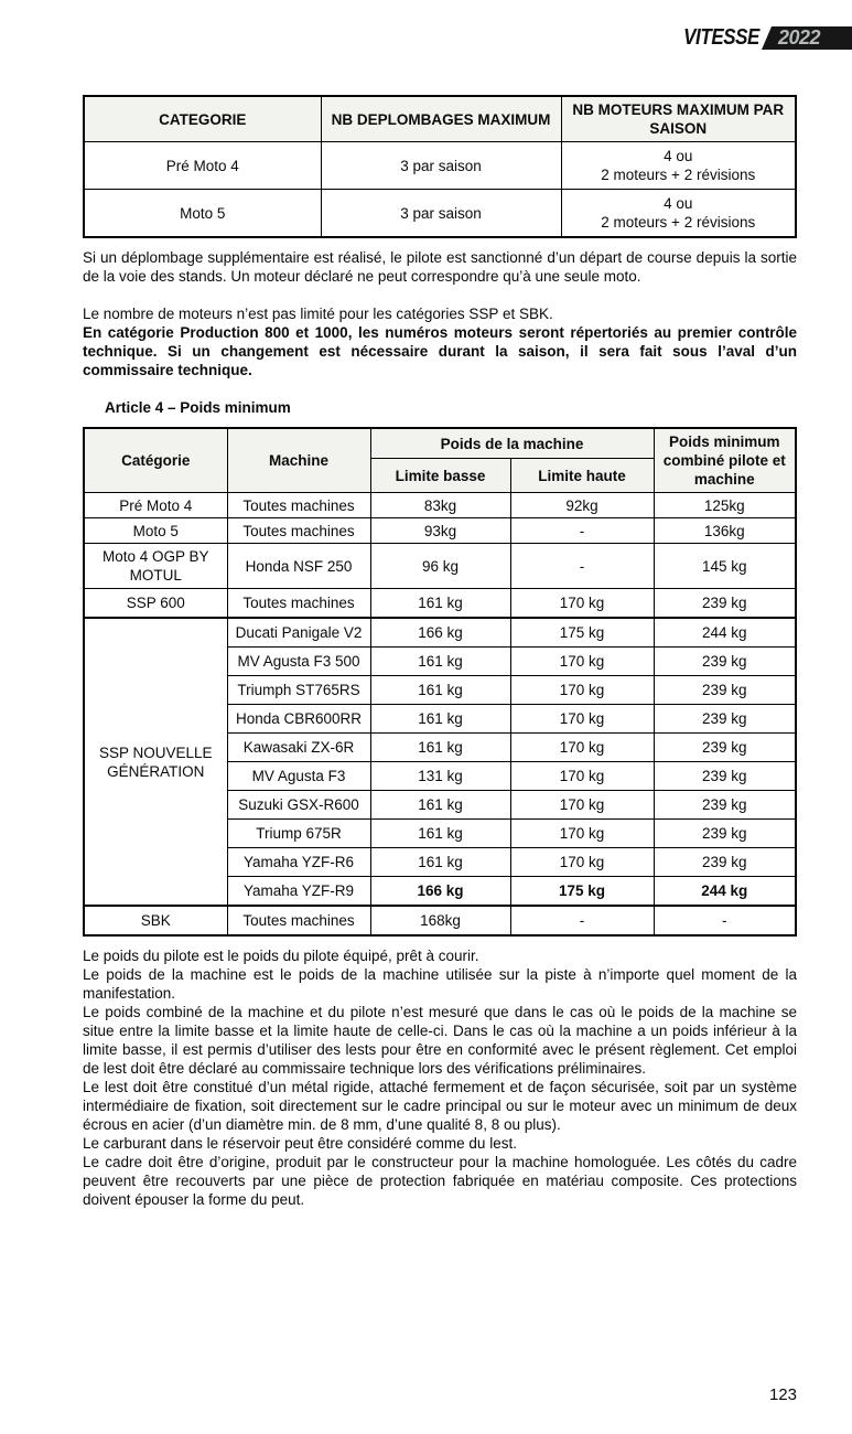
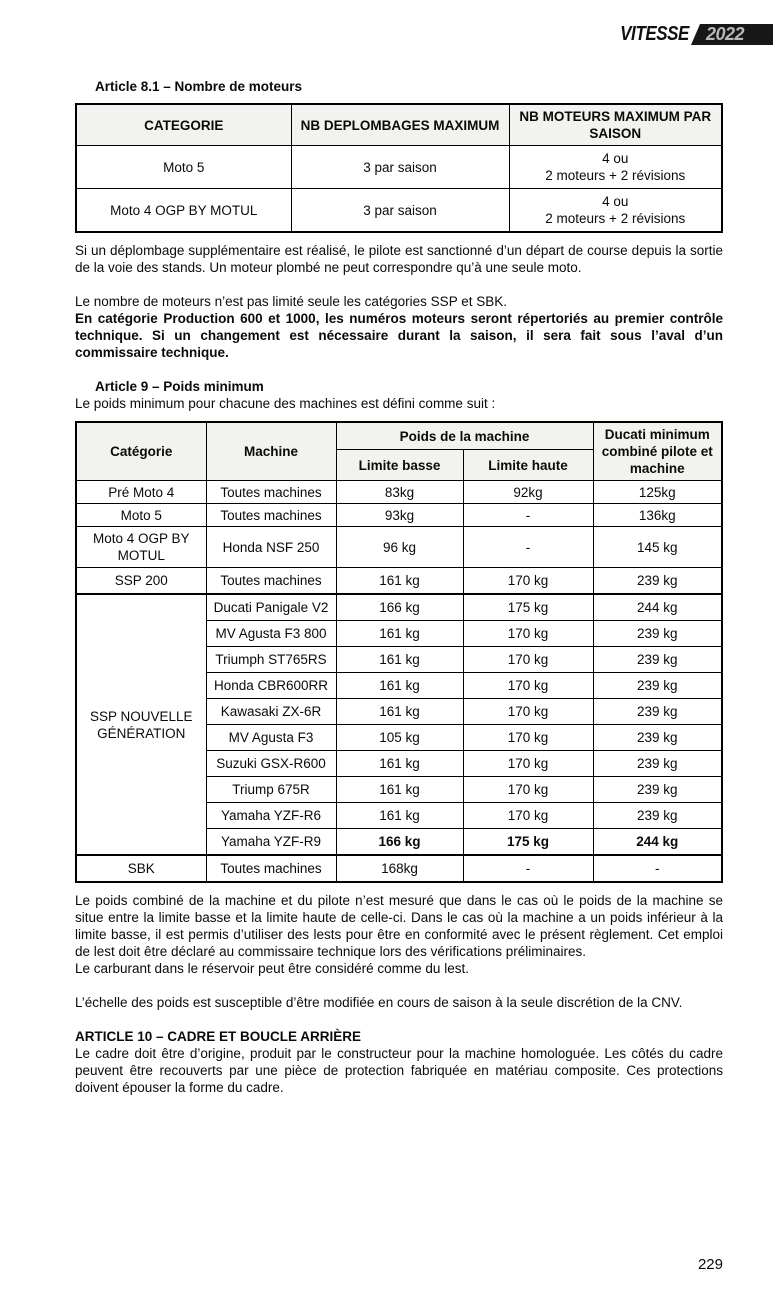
  VITESSE
  2022
+ Article 8.1 – Nombre de moteurs
  CATEGORIE	NB DEPLOMBAGES MAXIMUM	NB MOTEURS MAXIMUM PAR SAISON
- Pré Moto 4	3 par saison	4 ou2 moteurs + 2 révisions
  Moto 5	3 par saison	4 ou2 moteurs + 2 révisions
+ Moto 4 OGP BY MOTUL	3 par saison	4 ou2 moteurs + 2 révisions
- Si un déplombage supplémentaire est réalisé, le pilote est sanctionné d’un départ de course depuis la sortie de la voie des stands. Un moteur déclaré ne peut correspondre qu’à une seule moto.
+ Si un déplombage supplémentaire est réalisé, le pilote est sanctionné d’un départ de course depuis la sortie de la voie des stands. Un moteur plombé ne peut correspondre qu’à une seule moto.
- Le nombre de moteurs n’est pas limité pour les catégories SSP et SBK.
+ Le nombre de moteurs n’est pas limité seule les catégories SSP et SBK.
- En catégorie Production 800 et 1000, les numéros moteurs seront répertoriés au premier contrôle technique. Si un changement est nécessaire durant la saison, il sera fait sous l’aval d’un commissaire technique.
+ En catégorie Production 600 et 1000, les numéros moteurs seront répertoriés au premier contrôle technique. Si un changement est nécessaire durant la saison, il sera fait sous l’aval d’un commissaire technique.
- Article 4 – Poids minimum
+ Article 9 – Poids minimum
+ Le poids minimum pour chacune des machines est défini comme suit :
- Catégorie	Machine	Poids de la machine	Poids minimum combiné pilote et machine
+ Catégorie	Machine	Poids de la machine	Ducati minimum combiné pilote et machine
  Limite basse	Limite haute
  Pré Moto 4	Toutes machines	83kg	92kg	125kg
  Moto 5	Toutes machines	93kg	-	136kg
  Moto 4 OGP BY MOTUL	Honda NSF 250	96 kg	-	145 kg
- SSP 600	Toutes machines	161 kg	170 kg	239 kg
+ SSP 200	Toutes machines	161 kg	170 kg	239 kg
  SSP NOUVELLE GÉNÉRATION	Ducati Panigale V2	166 kg	175 kg	244 kg
- MV Agusta F3 500	161 kg	170 kg	239 kg
+ MV Agusta F3 800	161 kg	170 kg	239 kg
  Triumph ST765RS	161 kg	170 kg	239 kg
  Honda CBR600RR	161 kg	170 kg	239 kg
  Kawasaki ZX-6R	161 kg	170 kg	239 kg
- MV Agusta F3	131 kg	170 kg	239 kg
+ MV Agusta F3	105 kg	170 kg	239 kg
  Suzuki GSX-R600	161 kg	170 kg	239 kg
  Triump 675R	161 kg	170 kg	239 kg
  Yamaha YZF-R6	161 kg	170 kg	239 kg
  Yamaha YZF-R9	166 kg	175 kg	244 kg
  SBK	Toutes machines	168kg	-	-
- Le poids du pilote est le poids du pilote équipé, prêt à courir.
- Le poids de la machine est le poids de la machine utilisée sur la piste à n’importe quel moment de la manifestation.
  Le poids combiné de la machine et du pilote n’est mesuré que dans le cas où le poids de la machine se situe entre la limite basse et la limite haute de celle-ci. Dans le cas où la machine a un poids inférieur à la limite basse, il est permis d’utiliser des lests pour être en conformité avec le présent règlement. Cet emploi de lest doit être déclaré au commissaire technique lors des vérifications préliminaires.
- Le lest doit être constitué d’un métal rigide, attaché fermement et de façon sécurisée, soit par un système intermédiaire de fixation, soit directement sur le cadre principal ou sur le moteur avec un minimum de deux écrous en acier (d’un diamètre min. de 8 mm, d’une qualité 8, 8 ou plus).
  Le carburant dans le réservoir peut être considéré comme du lest.
+ L’échelle des poids est susceptible d’être modifiée en cours de saison à la seule discrétion de la CNV.
+ ARTICLE 10 – CADRE ET BOUCLE ARRIÈRE
- Le cadre doit être d’origine, produit par le constructeur pour la machine homologuée. Les côtés du cadre peuvent être recouverts par une pièce de protection fabriquée en matériau composite. Ces protections doivent épouser la forme du peut.
+ Le cadre doit être d’origine, produit par le constructeur pour la machine homologuée. Les côtés du cadre peuvent être recouverts par une pièce de protection fabriquée en matériau composite. Ces protections doivent épouser la forme du cadre.
- 123
+ 229
